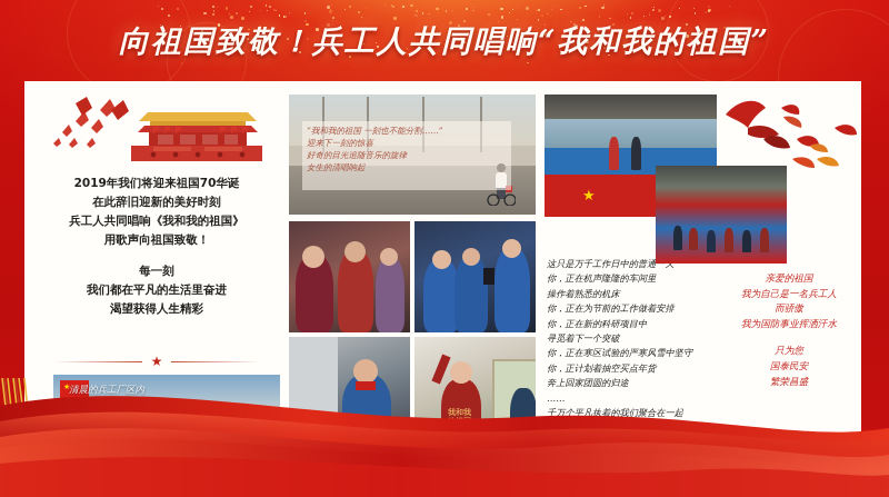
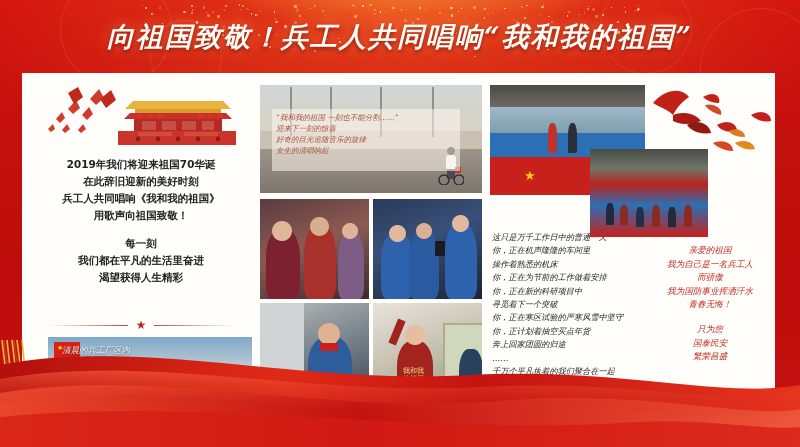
  向祖国致敬！兵工人共同唱响“我和我的祖国”
  2019年我们将迎来祖国70华诞
  在此辞旧迎新的美好时刻
  兵工人共同唱响《我和我的祖国》
  用歌声向祖国致敬！
  每一刻
  我们都在平凡的生活里奋进
  渴望获得人生精彩
  ★
  ★
  清晨的兵工厂区内
  “我和我的祖国 一刻也不能分割……”
  迎来下一刻的惊喜
  好奇的目光追随音乐的旋律
  女生的清唱响起
  我和我
  这只是万千工作日中的普通一天
  你，正在机声隆隆的车间里
  操作着熟悉的机床
  你，正在为节前的工作做着安排
  你，正在新的科研项目中
  寻觅着下一个突破
  你，正在寒区试验的严寒风雪中坚守
  你，正计划着抽空买点年货
  奔上回家团圆的归途
  ……
  千万个平凡执着的我们聚合在一起
  ★
  亲爱的祖国
  我为自己是一名兵工人
  而骄傲
  我为国防事业挥洒汗水
+ 青春无悔！
  只为您
  国泰民安
  繁荣昌盛
